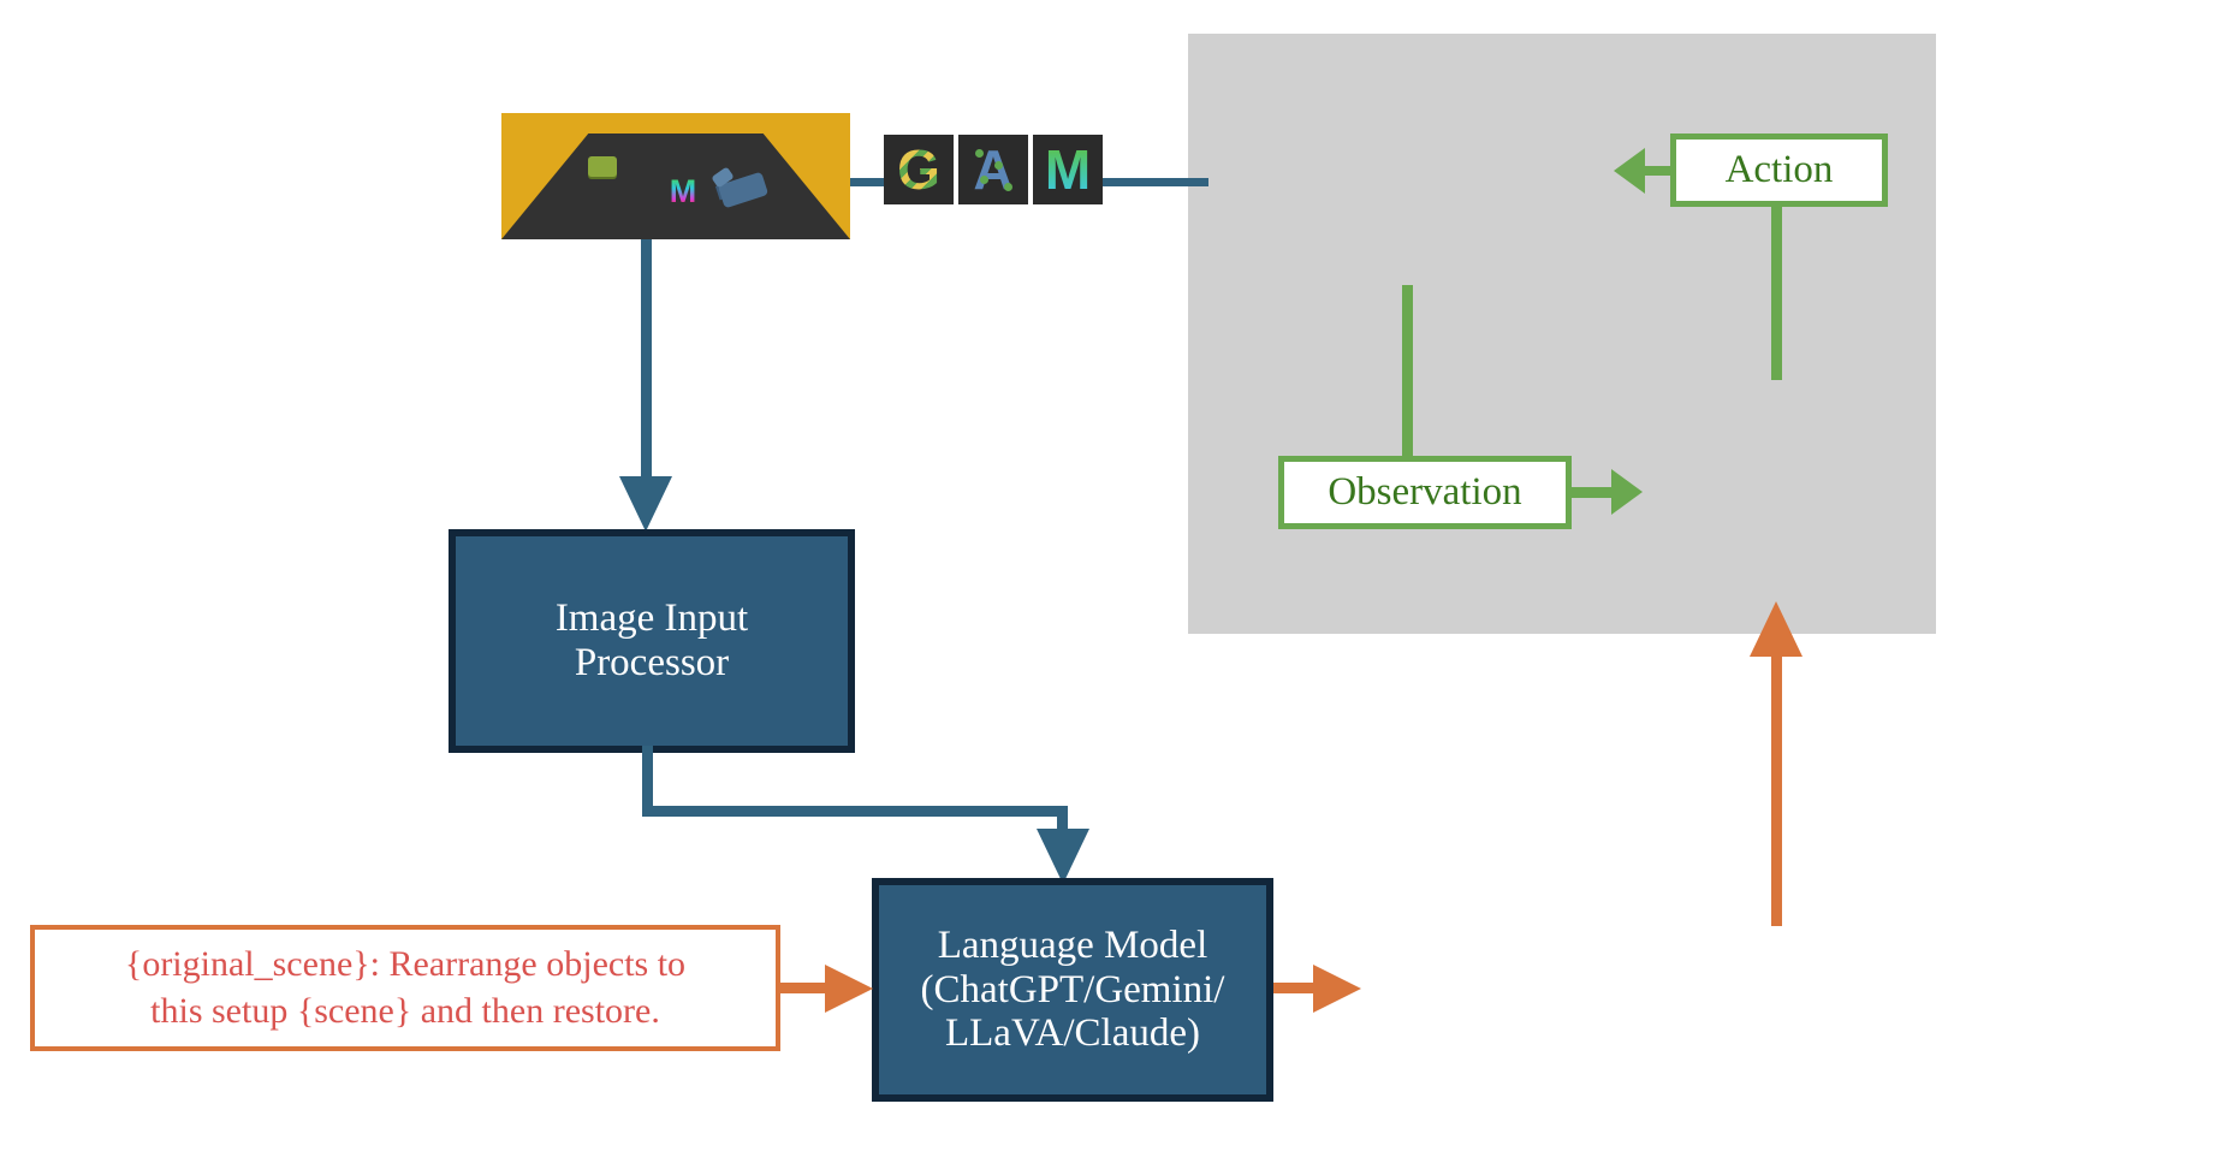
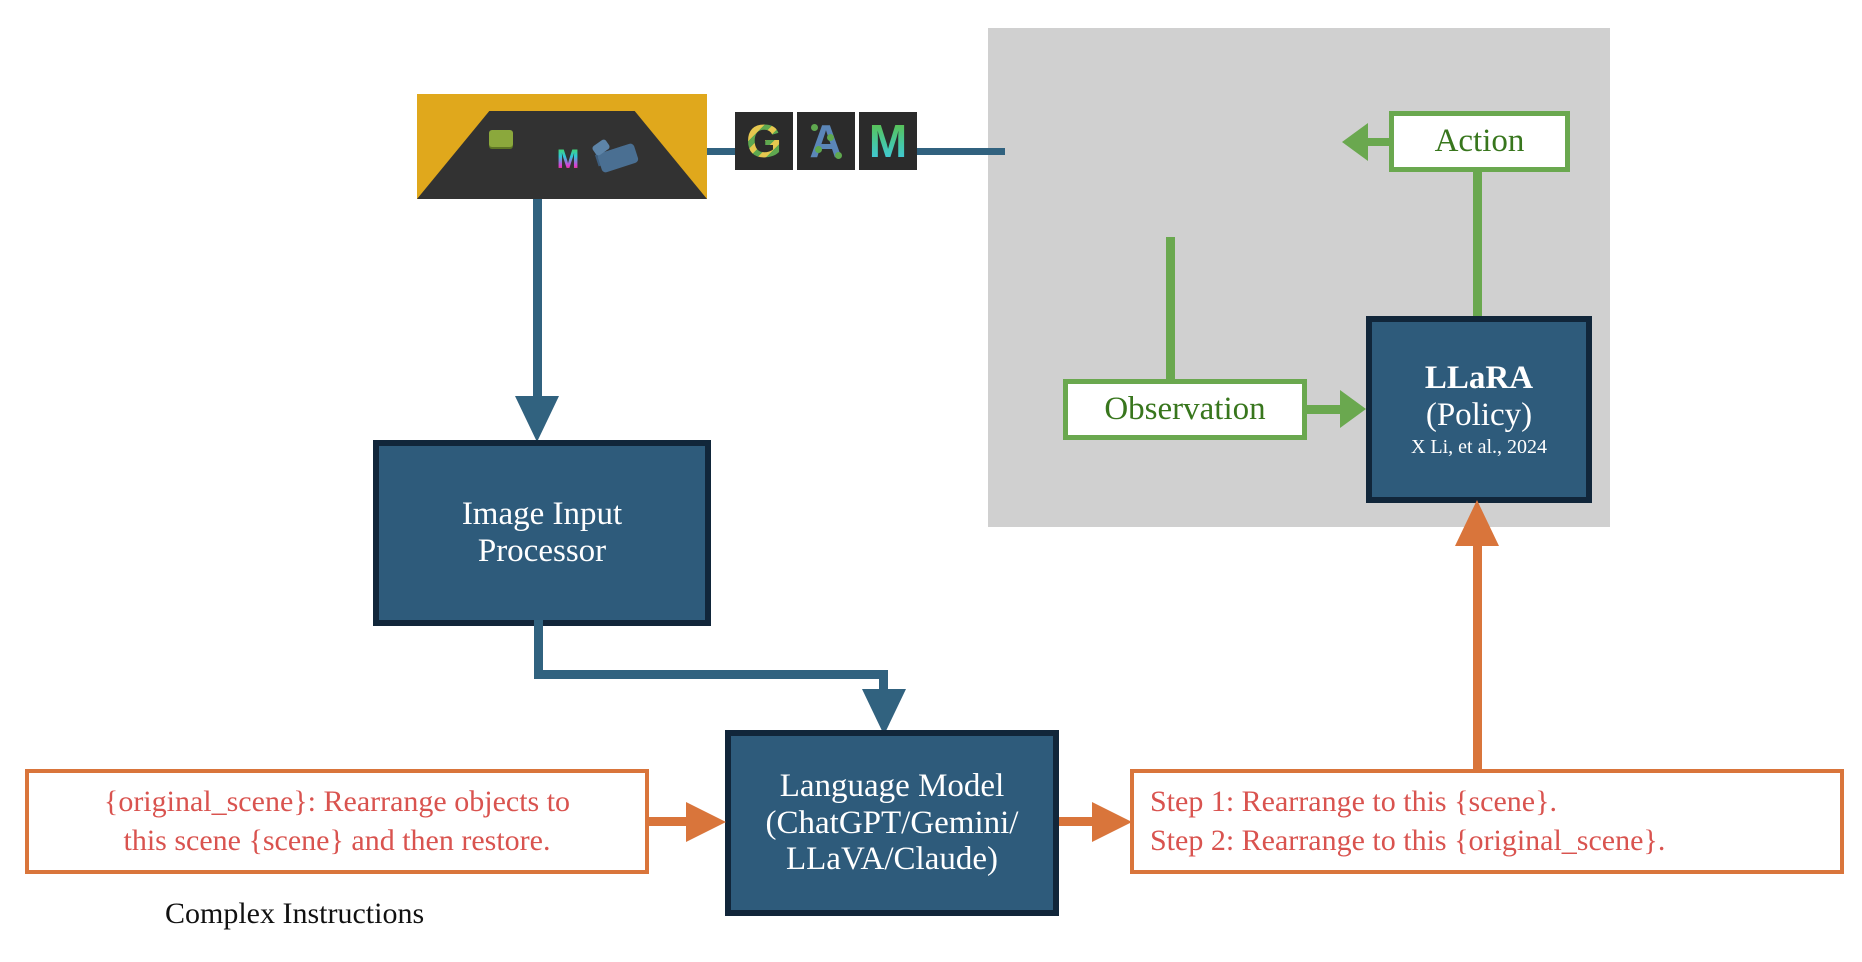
  M
  G
  A
  M
  Action
  Observation
+ LLaRA
+ (Policy)
+ X Li, et al., 2024
  Image Input
  Processor
  Language Model
  (ChatGPT/Gemini/
  LLaVA/Claude)
  {original_scene}: Rearrange objects to
- this setup {scene} and then restore.
+ this scene {scene} and then restore.
+ Complex Instructions
+ Step 1: Rearrange to this {scene}.
+ Step 2: Rearrange to this {original_scene}.
